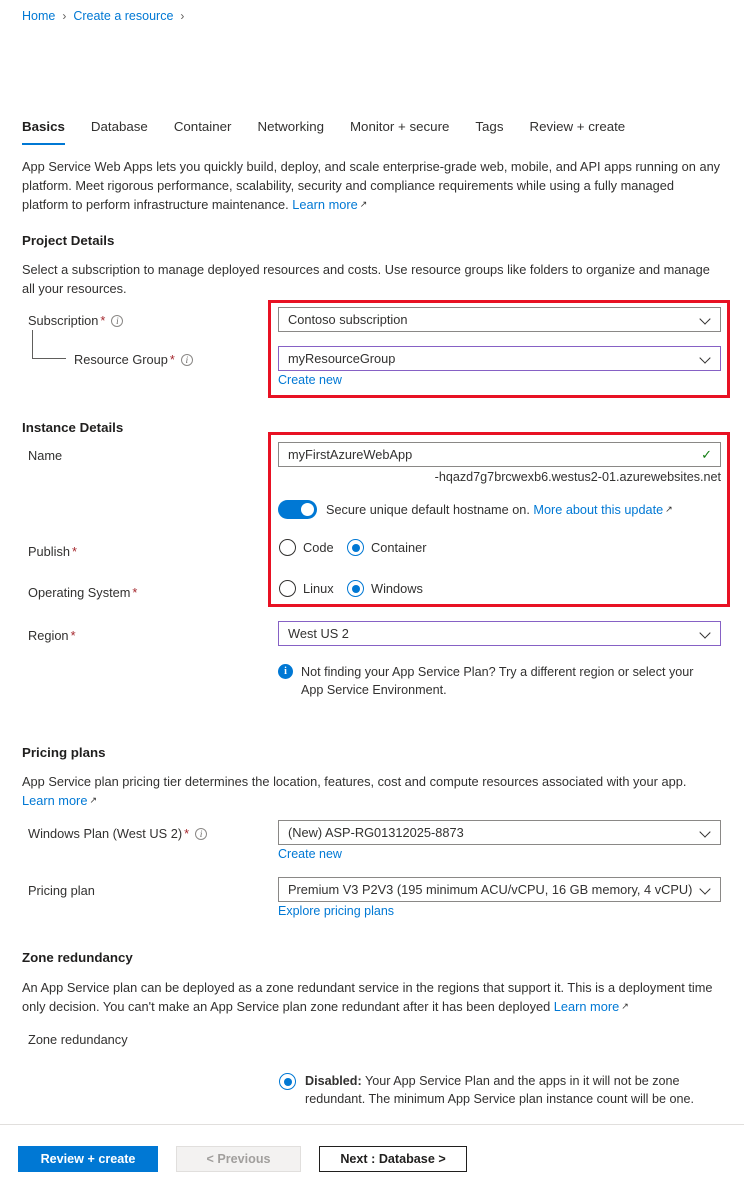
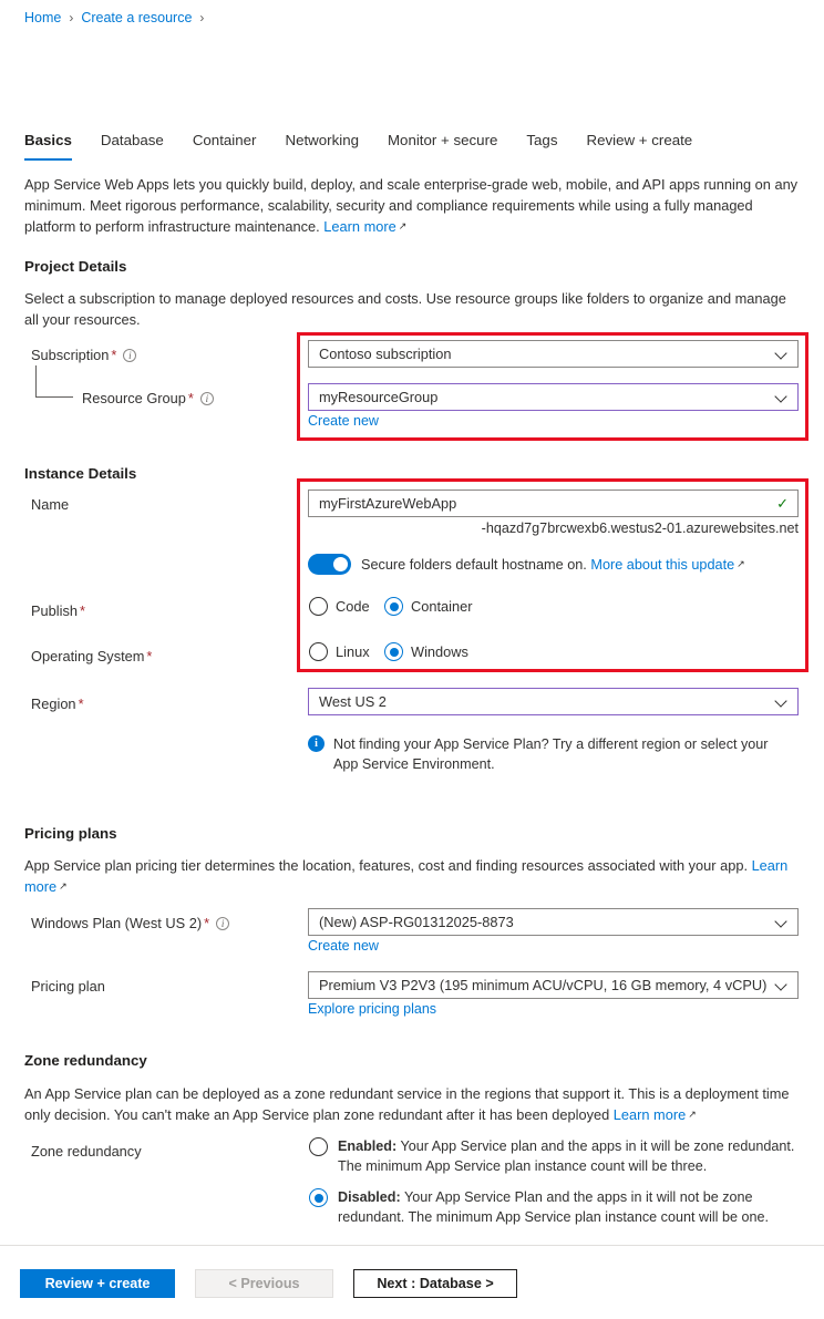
  Home
  ›
  Create a resource
  ›
  Basics
  Database
  Container
  Networking
  Monitor + secure
  Tags
  Review + create
- App Service Web Apps lets you quickly build, deploy, and scale enterprise-grade web, mobile, and API apps running on any platform. Meet rigorous performance, scalability, security and compliance requirements while using a fully managed platform to perform infrastructure maintenance. Learn more ↗
+ App Service Web Apps lets you quickly build, deploy, and scale enterprise-grade web, mobile, and API apps running on any minimum. Meet rigorous performance, scalability, security and compliance requirements while using a fully managed platform to perform infrastructure maintenance. Learn more ↗
  Project Details
  Select a subscription to manage deployed resources and costs. Use resource groups like folders to organize and manage all your resources.
  Subscription * i
  Contoso subscription
  Resource Group * i
  myResourceGroup
  Create new
  Instance Details
  Name
  myFirstAzureWebApp
  ✓
  -hqazd7g7brcwexb6.westus2-01.azurewebsites.net
- Secure unique default hostname on. More about this update ↗
+ Secure folders default hostname on. More about this update ↗
  Publish *
  Code
  Container
  Operating System *
  Linux
  Windows
  Region *
  West US 2
  i
  Not finding your App Service Plan? Try a different region or select your App Service Environment.
  Pricing plans
- App Service plan pricing tier determines the location, features, cost and compute resources associated with your app. Learn more ↗
+ App Service plan pricing tier determines the location, features, cost and finding resources associated with your app. Learn more ↗
  Windows Plan (West US 2) * i
  (New) ASP-RG01312025-8873
  Create new
  Pricing plan
  Premium V3 P2V3 (195 minimum ACU/vCPU, 16 GB memory, 4 vCPU)
  Explore pricing plans
  Zone redundancy
  An App Service plan can be deployed as a zone redundant service in the regions that support it. This is a deployment time only decision. You can't make an App Service plan zone redundant after it has been deployed Learn more ↗
  Zone redundancy
+ Enabled: Your App Service plan and the apps in it will be zone redundant. The minimum App Service plan instance count will be three.
  Disabled: Your App Service Plan and the apps in it will not be zone redundant. The minimum App Service plan instance count will be one.
  Review + create
  < Previous
  Next : Database >
